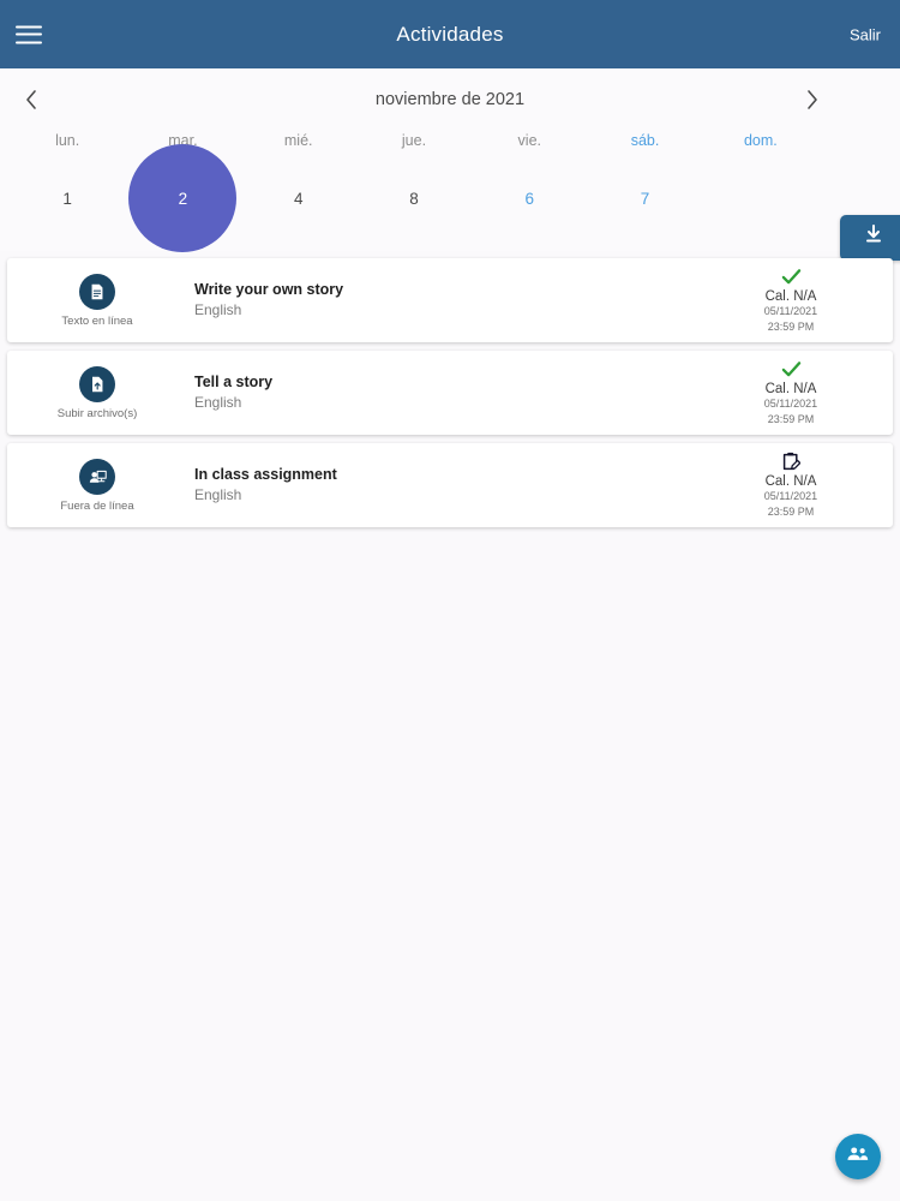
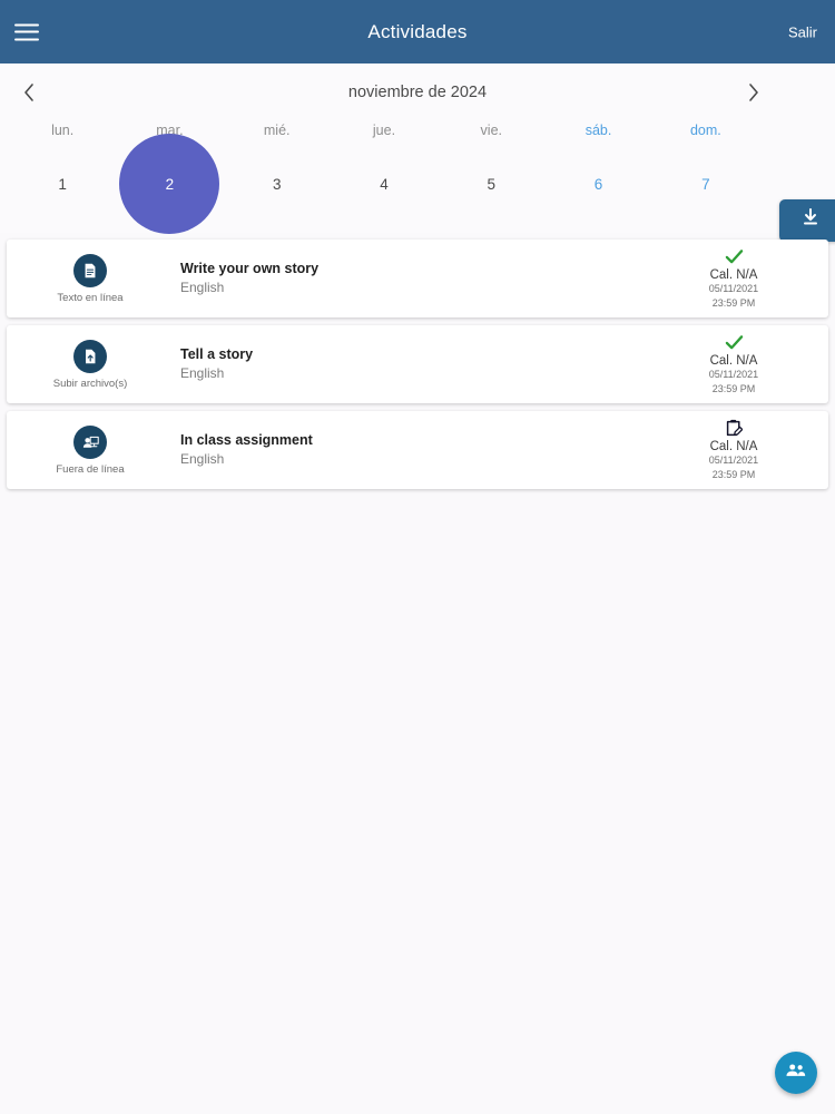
  Actividades
  Salir
- noviembre de 2021
+ noviembre de 2024
  lun.
  mar.
  mié.
  jue.
  vie.
  sáb.
  dom.
  1
  2
+ 3
  4
- 8
+ 5
  6
  7
  Texto en línea
  Write your own story
  English
  Cal. N/A
  05/11/2021
  23:59 PM
  Subir archivo(s)
  Tell a story
  English
  Cal. N/A
  05/11/2021
  23:59 PM
  Fuera de línea
  In class assignment
  English
  Cal. N/A
  05/11/2021
  23:59 PM
